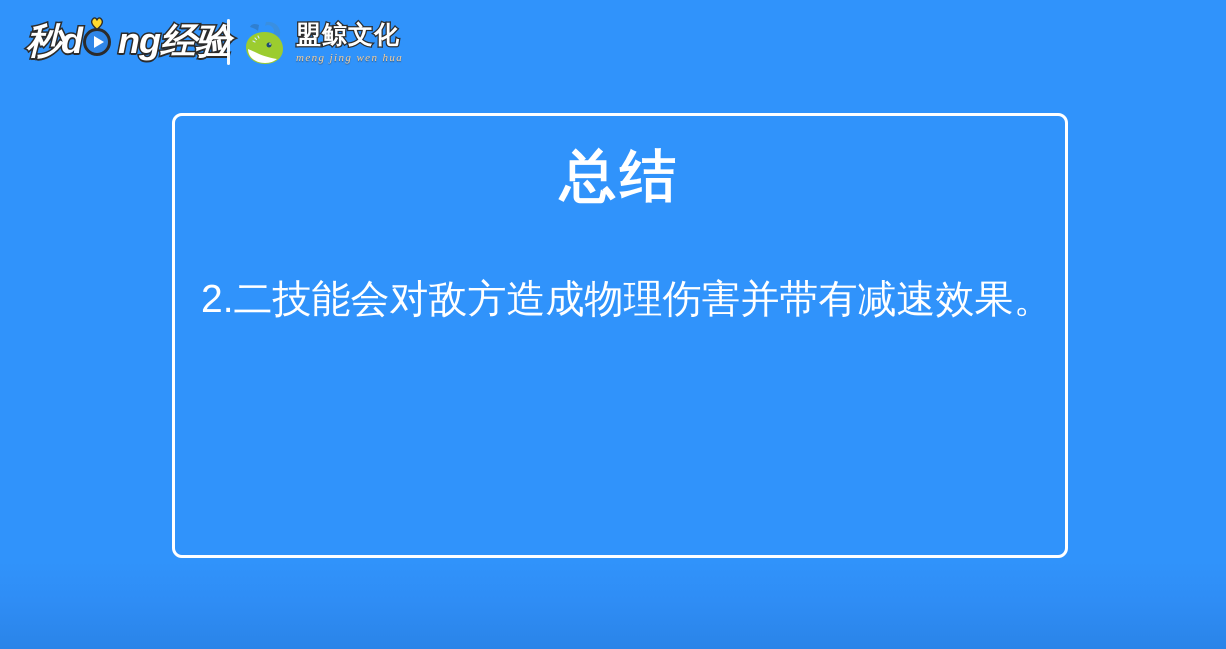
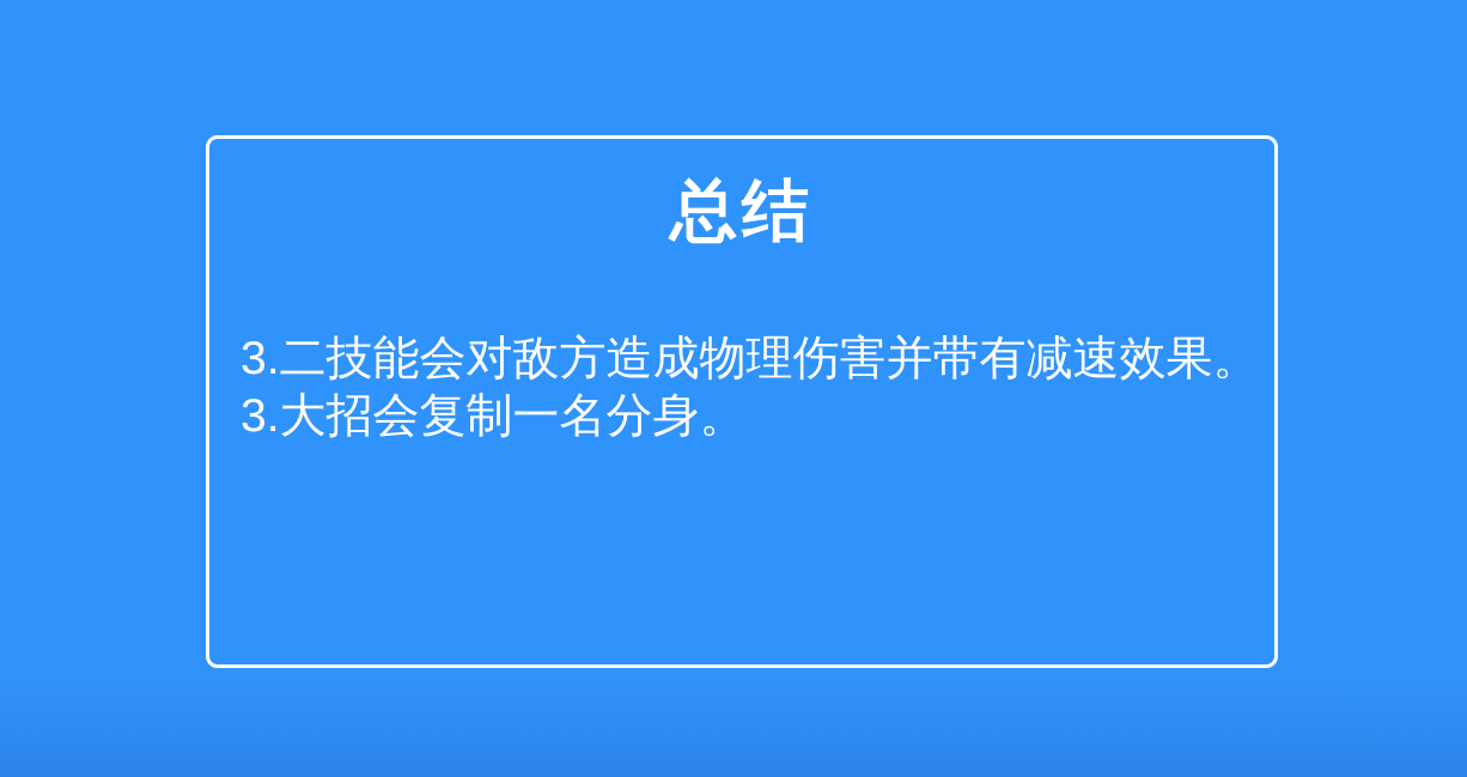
- 秒d
- ng经验
- 盟鲸文化
- meng jing wen hua
  总结
- 2.二技能会对敌方造成物理伤害并带有减速效果。
+ 3.二技能会对敌方造成物理伤害并带有减速效果。
+ 3.大招会复制一名分身。
